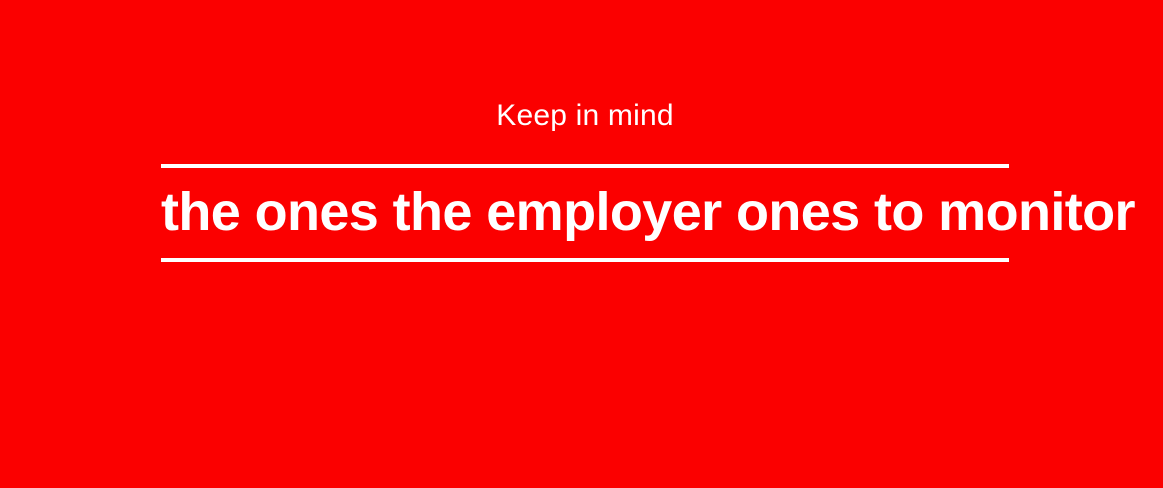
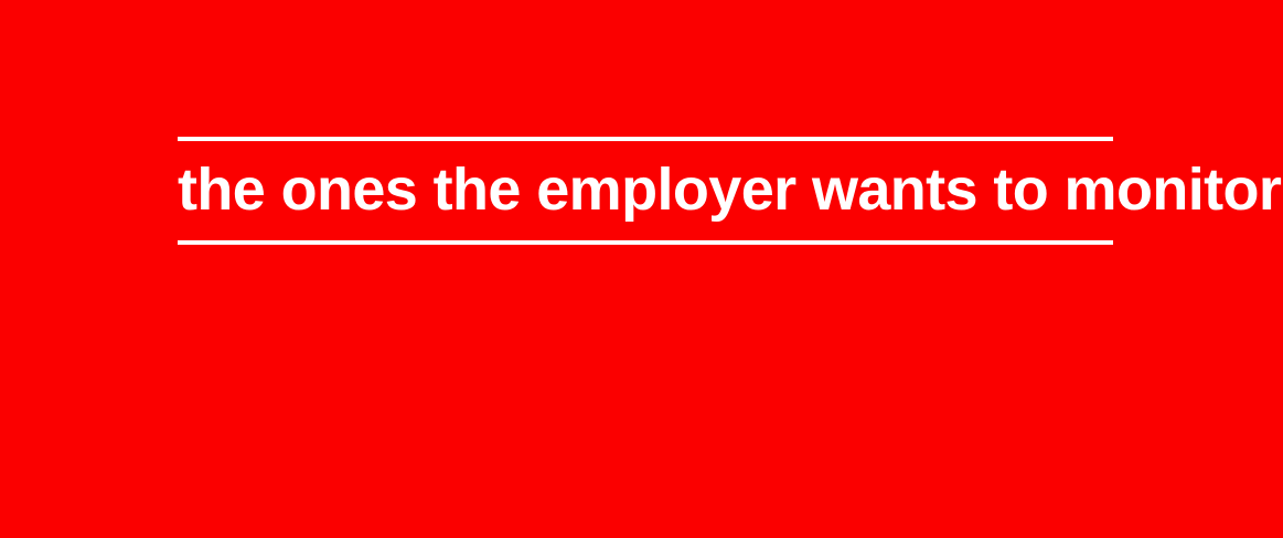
- Keep in mind
- the ones the employer ones to monitor
+ the ones the employer wants to monitor
